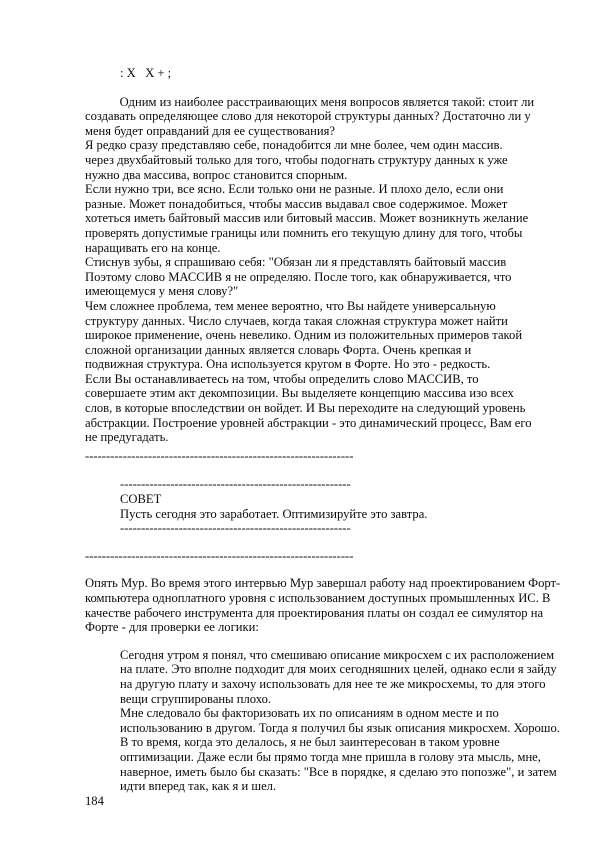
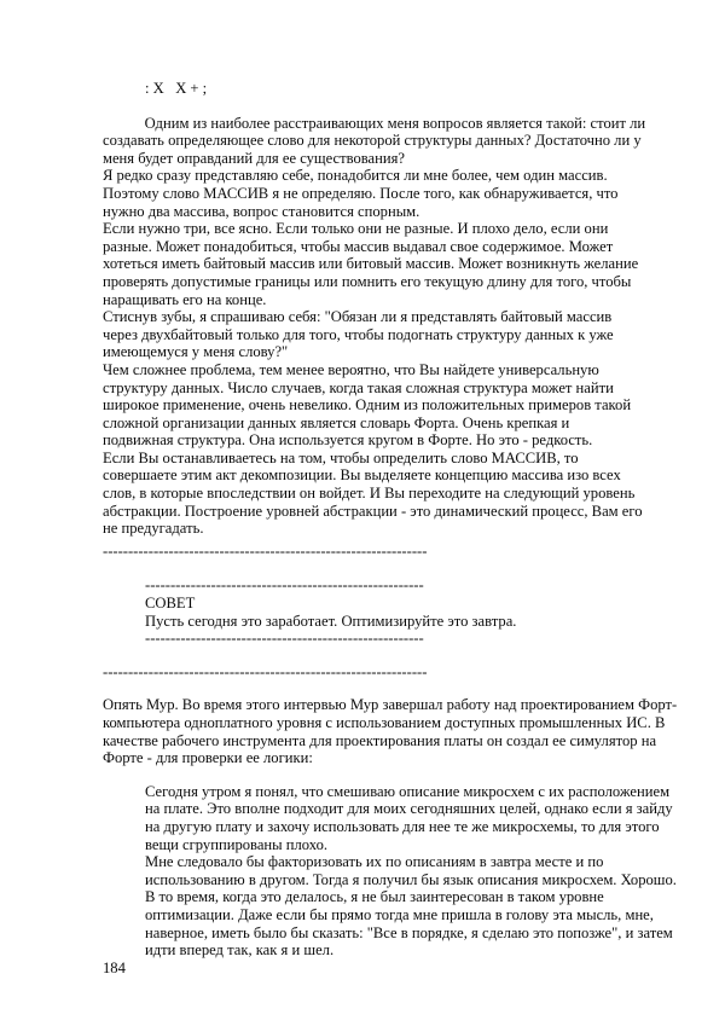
  : X X + ;
  Одним из наиболее расстраивающих меня вопросов является такой: стоит ли
  создавать определяющее слово для некоторой структуры данных? Достаточно ли у
  меня будет оправданий для ее существования?
  Я редко сразу представляю себе, понадобится ли мне более, чем один массив.
- через двухбайтовый только для того, чтобы подогнать структуру данных к уже
+ Поэтому слово МАССИВ я не определяю. После того, как обнаруживается, что
  нужно два массива, вопрос становится спорным.
  Если нужно три, все ясно. Если только они не разные. И плохо дело, если они
  разные. Может понадобиться, чтобы массив выдавал свое содержимое. Может
  хотеться иметь байтовый массив или битовый массив. Может возникнуть желание
  проверять допустимые границы или помнить его текущую длину для того, чтобы
  наращивать его на конце.
  Стиснув зубы, я спрашиваю себя: "Обязан ли я представлять байтовый массив
- Поэтому слово МАССИВ я не определяю. После того, как обнаруживается, что
+ через двухбайтовый только для того, чтобы подогнать структуру данных к уже
  имеющемуся у меня слову?"
  Чем сложнее проблема, тем менее вероятно, что Вы найдете универсальную
  структуру данных. Число случаев, когда такая сложная структура может найти
  широкое применение, очень невелико. Одним из положительных примеров такой
  сложной организации данных является словарь Форта. Очень крепкая и
  подвижная структура. Она используется кругом в Форте. Но это - редкость.
  Если Вы останавливаетесь на том, чтобы определить слово МАССИВ, то
  совершаете этим акт декомпозиции. Вы выделяете концепцию массива изо всех
  слов, в которые впоследствии он войдет. И Вы переходите на следующий уровень
  абстракции. Построение уровней абстракции - это динамический процесс, Вам его
  не предугадать.
  ----------------------------------------------------------------
  -------------------------------------------------------
  СОВЕТ
  Пусть сегодня это заработает. Оптимизируйте это завтра.
  -------------------------------------------------------
  ----------------------------------------------------------------
  Опять Мур. Во время этого интервью Мур завершал работу над проектированием Форт-
  компьютера одноплатного уровня с использованием доступных промышленных ИС. В
  качестве рабочего инструмента для проектирования платы он создал ее симулятор на
  Форте - для проверки ее логики:
  Сегодня утром я понял, что смешиваю описание микросхем с их расположением
  на плате. Это вполне подходит для моих сегодняшних целей, однако если я зайду
  на другую плату и захочу использовать для нее те же микросхемы, то для этого
  вещи сгруппированы плохо.
- Мне следовало бы факторизовать их по описаниям в одном месте и по
+ Мне следовало бы факторизовать их по описаниям в завтра месте и по
  использованию в другом. Тогда я получил бы язык описания микросхем. Хорошо.
  В то время, когда это делалось, я не был заинтересован в таком уровне
  оптимизации. Даже если бы прямо тогда мне пришла в голову эта мысль, мне,
  наверное, иметь было бы сказать: "Все в порядке, я сделаю это попозже", и затем
  идти вперед так, как я и шел.
  184
